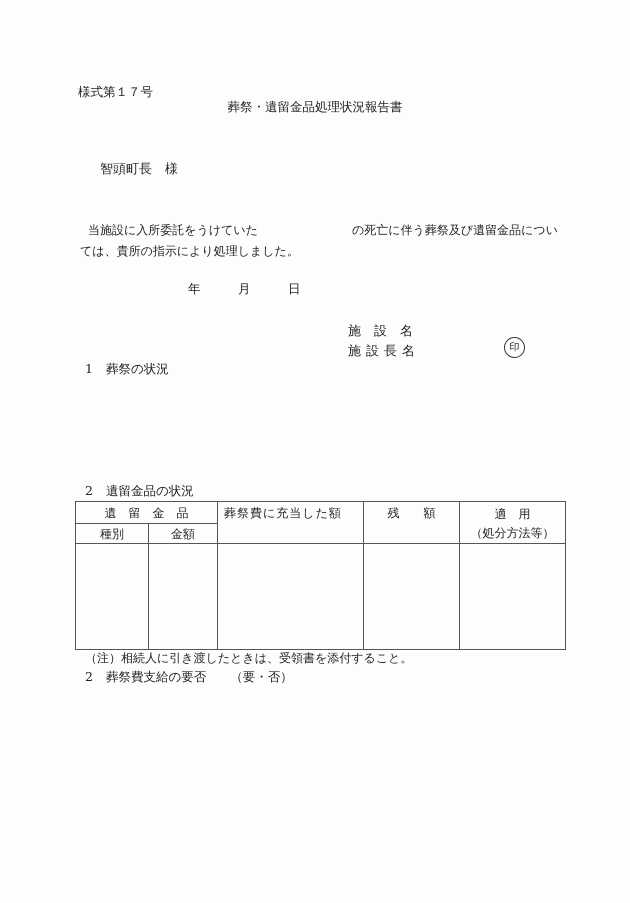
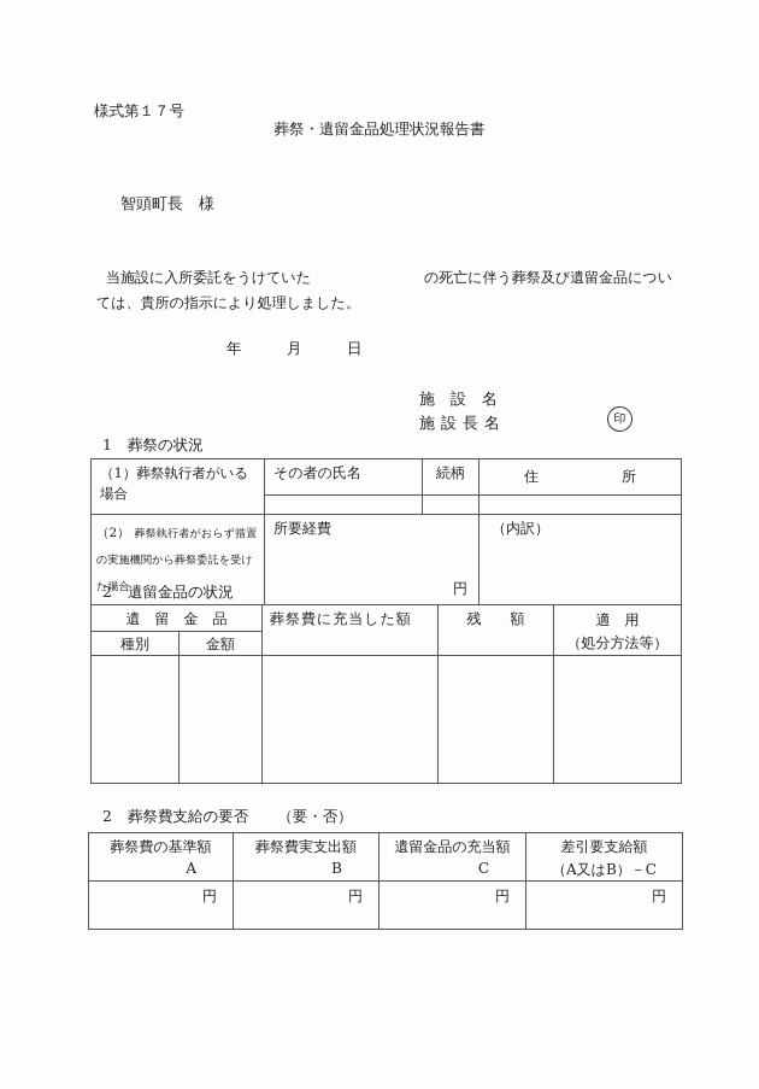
  様式第１７号
  葬祭・遺留金品処理状況報告書
  智頭町長 様
  当施設に入所委託をうけていた
  の死亡に伴う葬祭及び遺留金品につい
  ては、貴所の指示により処理しました。
  年 月 日
  施 設 名
  施設長名
  印
  1 葬祭の状況
+ （1）葬祭執行者がいる場合	その者の氏名	続柄	住 所
+ （2） 葬祭執行者がおらず措置の実施機関から葬祭委託を受けた場合	所要経費 円	（内訳）
  2 遺留金品の状況
  遺 留 金 品	葬祭費に充当した額	残 額	適 用 （処分方法等）
  種別	金額
- （注）相続人に引き渡したときは、受領書を添付すること。
  2 葬祭費支給の要否 （要・否）
+ 葬祭費の基準額 A	葬祭費実支出額 B	遺留金品の充当額 C	差引要支給額 （A又はB）－C
+ 円	円	円	円
